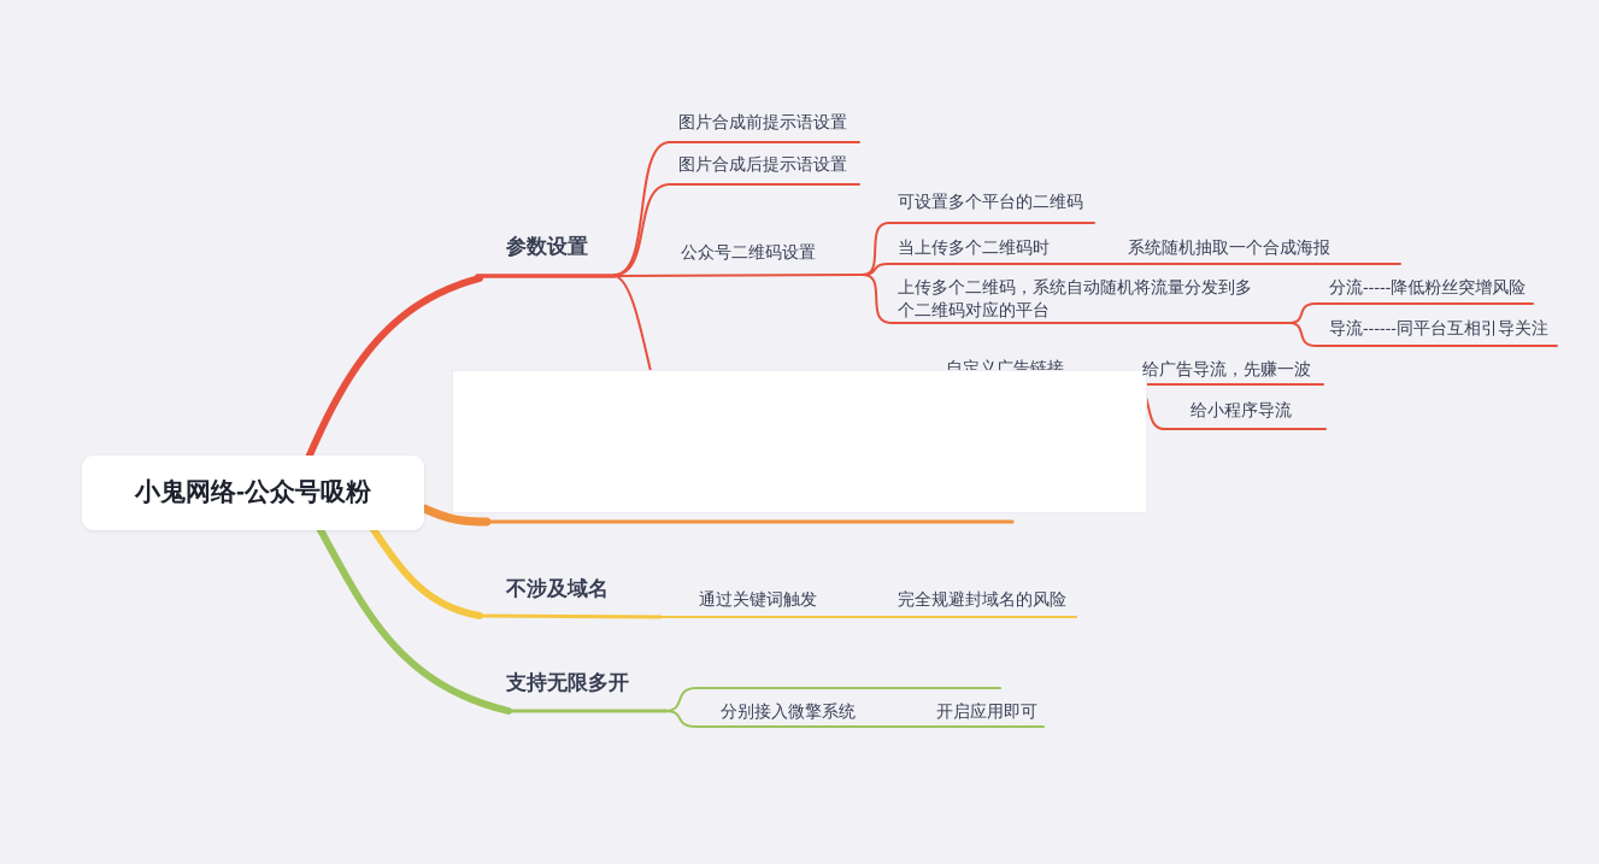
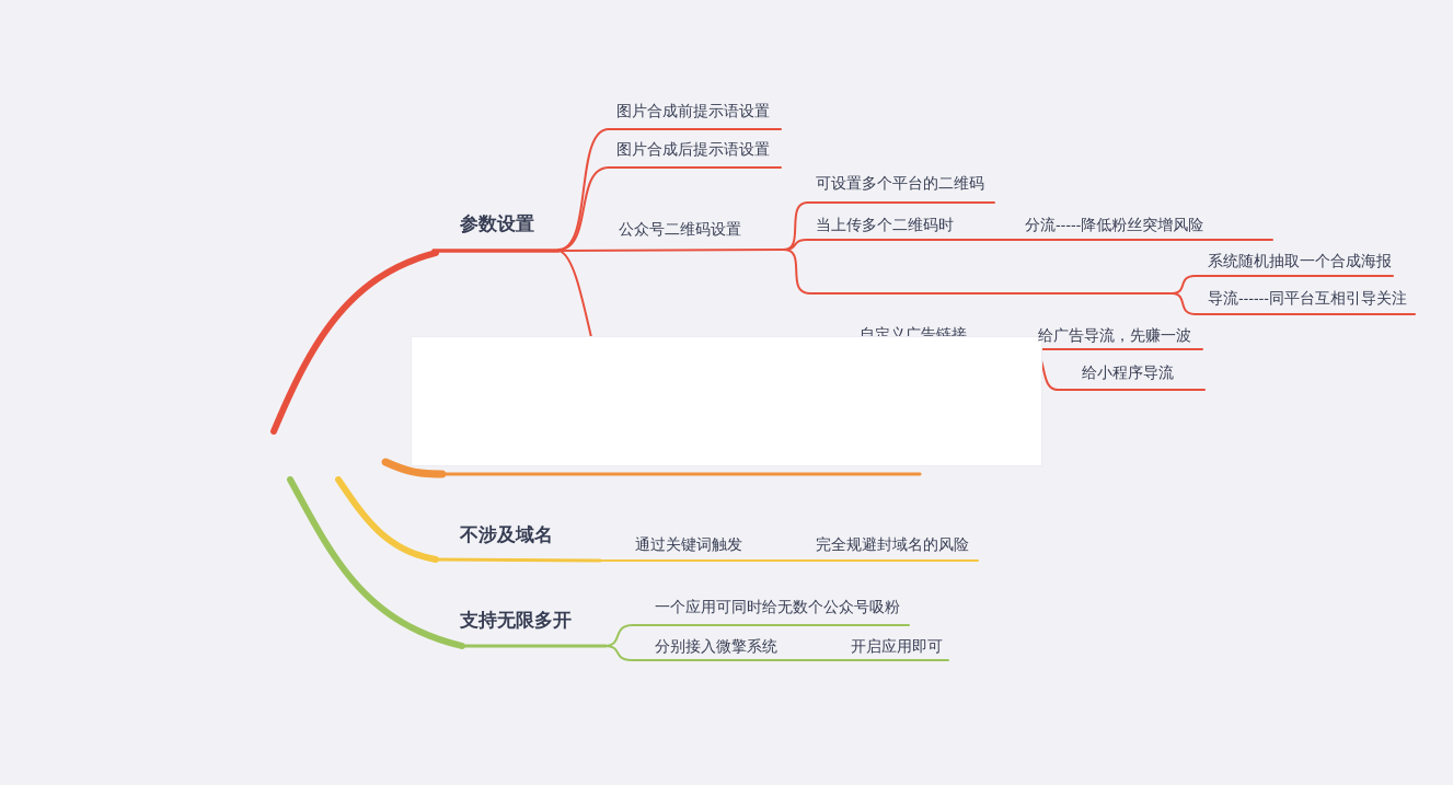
  自定义广告链接
  参数设置
  图片合成前提示语设置
  图片合成后提示语设置
  公众号二维码设置
  可设置多个平台的二维码
  当上传多个二维码时
- 系统随机抽取一个合成海报
+ 分流-----降低粉丝突增风险
- 上传多个二维码，系统自动随机将流量分发到多
- 个二维码对应的平台
- 分流-----降低粉丝突增风险
+ 系统随机抽取一个合成海报
  导流------同平台互相引导关注
  给广告导流，先赚一波
  给小程序导流
  不涉及域名
  通过关键词触发
  完全规避封域名的风险
  支持无限多开
+ 一个应用可同时给无数个公众号吸粉
  分别接入微擎系统
  开启应用即可
- 小鬼网络-公众号吸粉
